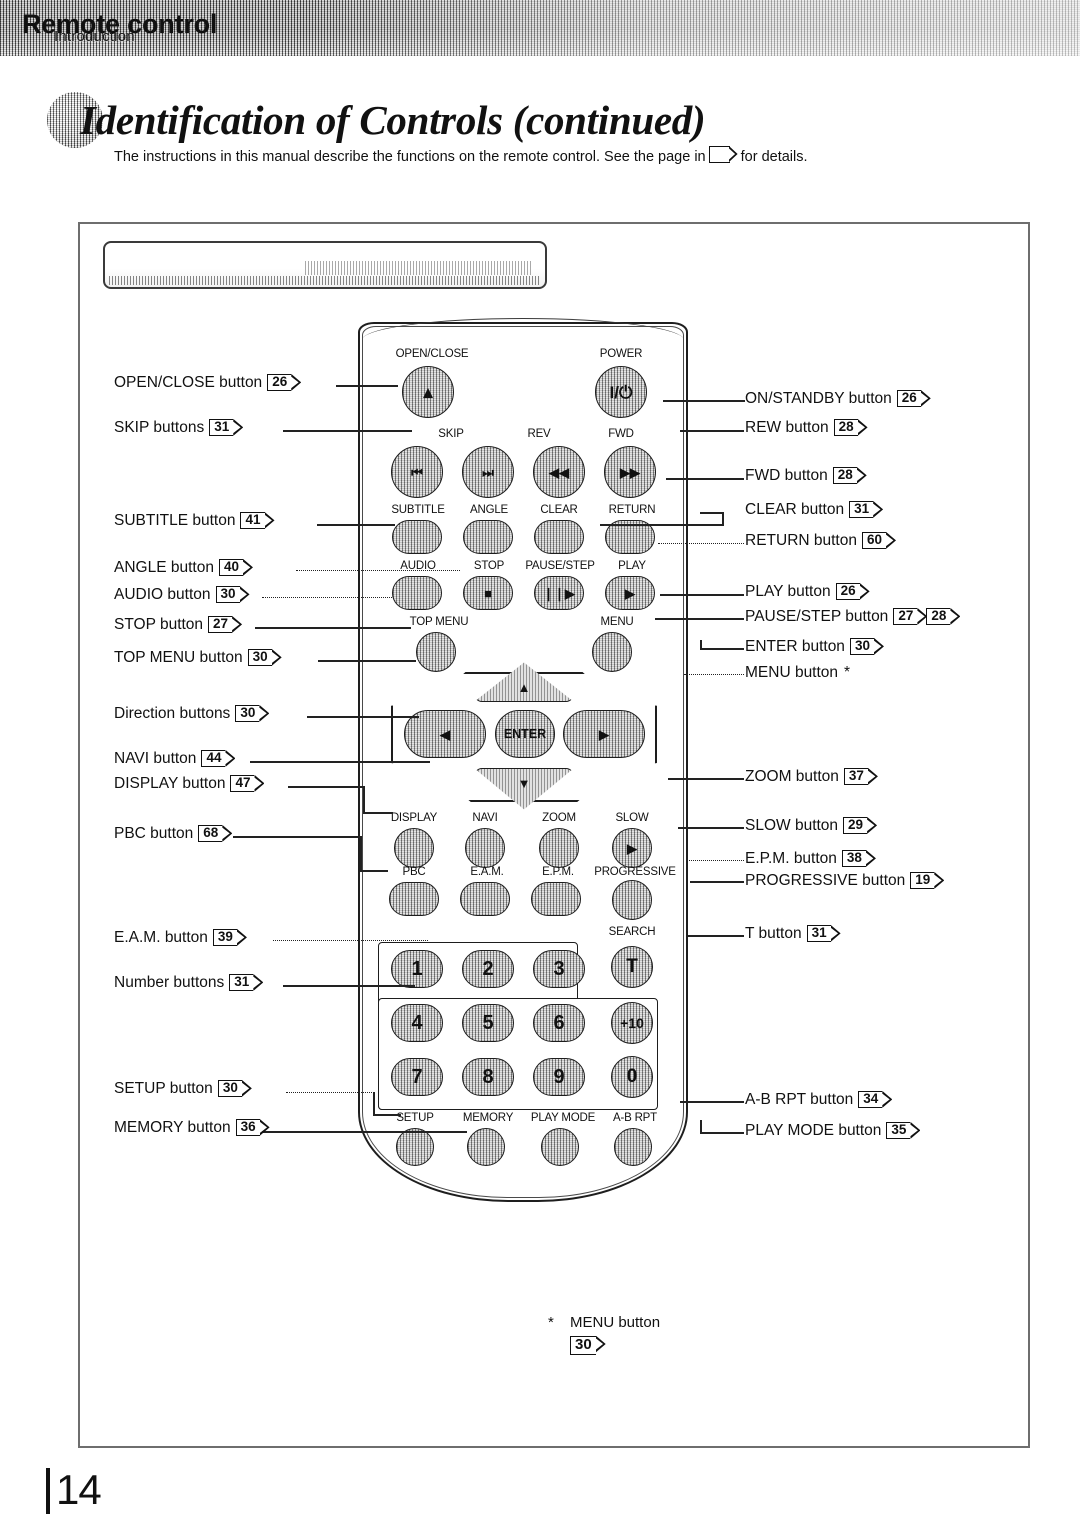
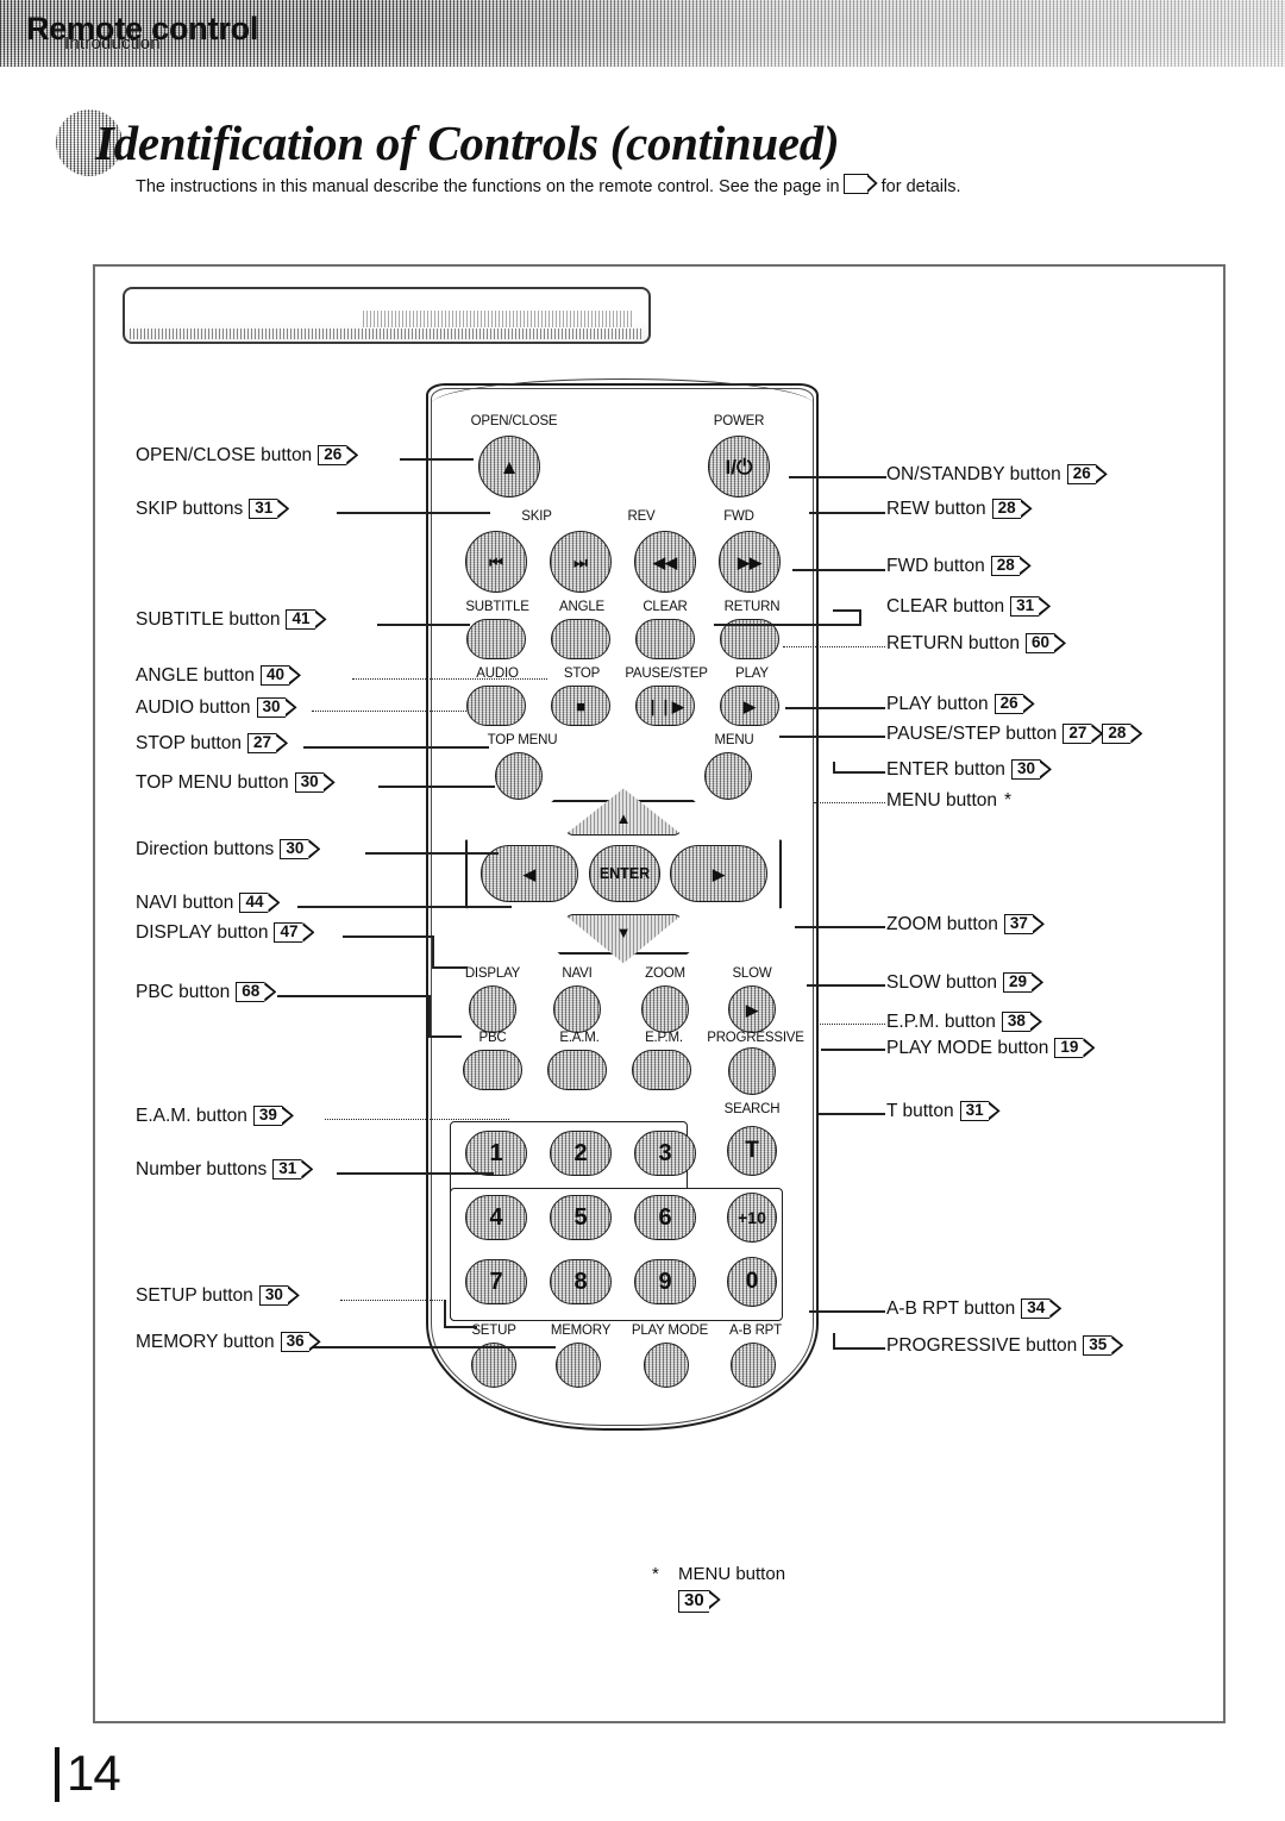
  Introduction
  Identification of Controls (continued)
  The instructions in this manual describe the functions on the remote control. See the page in for details.
  Remote control
  OPEN/CLOSE
  ▲
  POWER
  I/⏻
  SKIP
  REV
  FWD
  ⏮
  ⏭
  ◀◀
  ▶▶
  SUBTITLE
  ANGLE
  CLEAR
  RETURN
  AUDIO
  STOP
  PAUSE/STEP
  PLAY
  ■
  ❘❘▶
  ▶
  TOP MENU
  MENU
  ▲
  ◀
  ENTER
  ▶
  ▼
  DISPLAY
  NAVI
  ZOOM
  SLOW
  ▶
  PBC
  E.A.M.
  E.P.M.
  PROGRESSIVE
  SEARCH
  1
  2
  3
  T
  4
  5
  6
  +10
  7
  8
  9
  0
  SETUP
  MEMORY
  PLAY MODE
  A-B RPT
  OPEN/CLOSE button 26
  SKIP buttons 31
  SUBTITLE button 41
  ANGLE button 40
  AUDIO button 30
  STOP button 27
  TOP MENU button 30
  Direction buttons 30
  NAVI button 44
  DISPLAY button 47
  PBC button 68
  E.A.M. button 39
  Number buttons 31
  SETUP button 30
  MEMORY button 36
  ON/STANDBY button 26
  REW button 28
  FWD button 28
  CLEAR button 31
  RETURN button 60
  PLAY button 26
  PAUSE/STEP button 27 28
  ENTER button 30
  MENU button *
  ZOOM button 37
  SLOW button 29
  E.P.M. button 38
- PROGRESSIVE button 19
+ PLAY MODE button 19
  T button 31
  A-B RPT button 34
- PLAY MODE button 35
+ PROGRESSIVE button 35
  *
  MENU button
  30
  14
